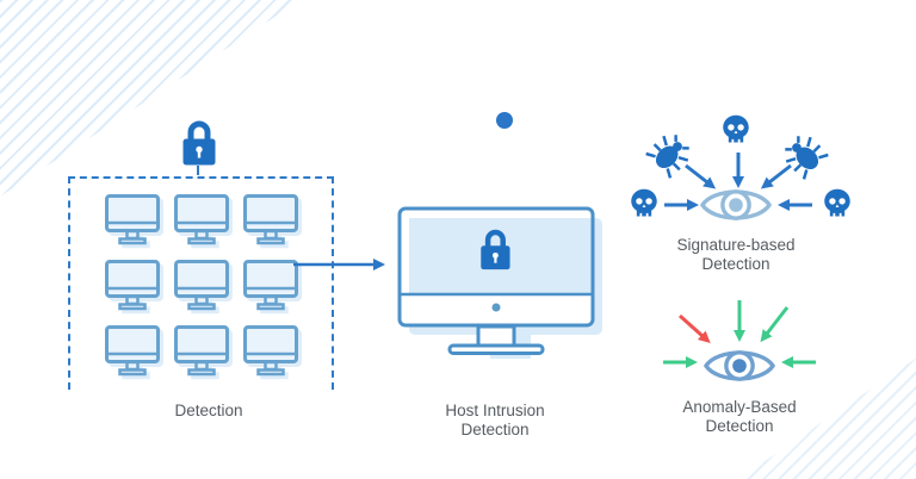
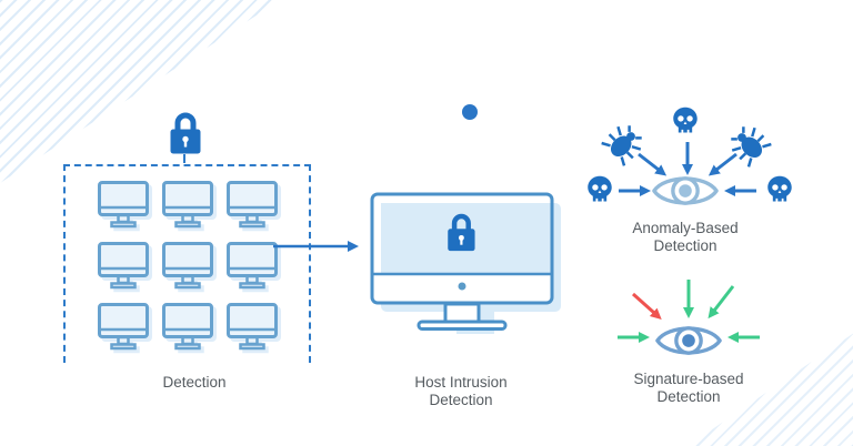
  Detection
  Host Intrusion
  Detection
- Signature-based
+ Anomaly-Based
  Detection
- Anomaly-Based
+ Signature-based
  Detection
